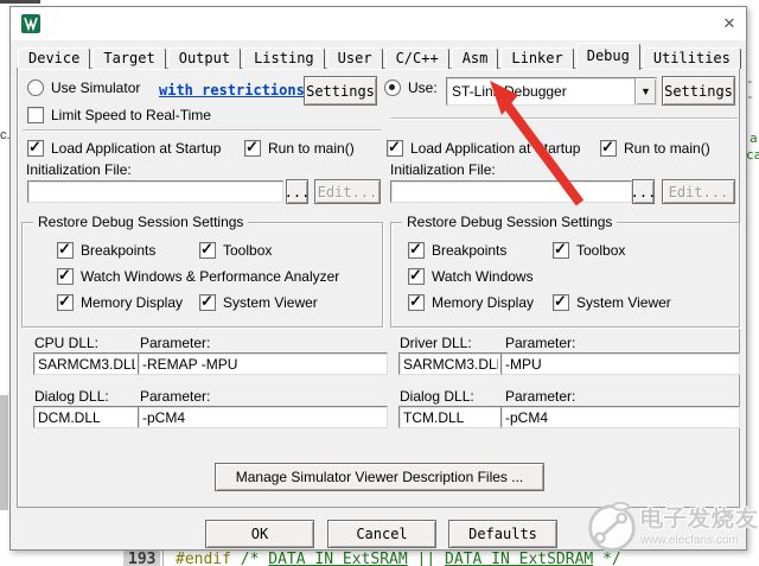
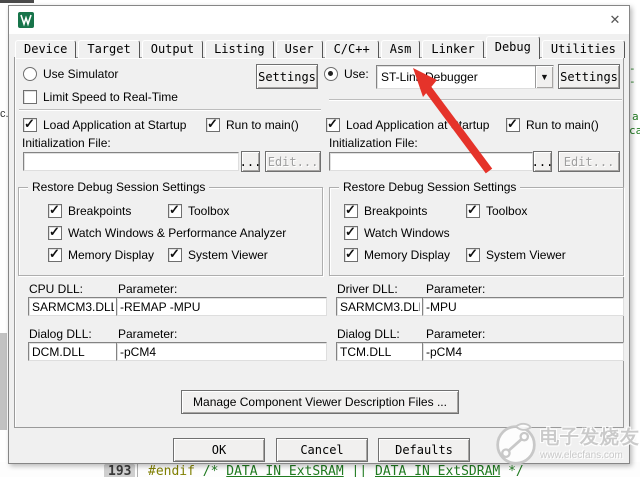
  --
  a
  ca
  193
  #endif /* DATA_IN_ExtSRAM || DATA_IN_ExtSDRAM */
  ✕
  Device
  Target
  Output
  Listing
  User
  C/C++
  Asm
  Linker
  Debug
  Utilities
  Use Simulator
- with restrictions
  Settings
  Use:
  ST-Linebugger
  ▼
  Settings
  Limit Speed to Real-Time
  Load Application at Startup
  Run to main()
  Load Application attartup
  Run to main()
  Initialization File:
  Initialization File:
  ...
  Edit...
  ...
  Edit...
  Restore Debug Session Settings
  Breakpoints
  Toolbox
  Watch Windows & Performance Analyzer
  Memory Display
  System Viewer
  Restore Debug Session Settings
  Breakpoints
  Toolbox
  Watch Windows
  Memory Display
  System Viewer
  CPU DLL:
  Parameter:
  SARMCM3.DL
  -REMAP -MPU
  Driver DLL:
  Parameter:
  SARMCM3.DL
  -MPU
  Dialog DLL:
  Parameter:
  DCM.DLL
  -pCM4
  Dialog DLL:
  Parameter:
  TCM.DLL
  -pCM4
- Manage Simulator Viewer Description Files ...
+ Manage Component Viewer Description Files ...
  OK
  Cancel
  Defaults
  电子发烧友
  www.elecfans.com
